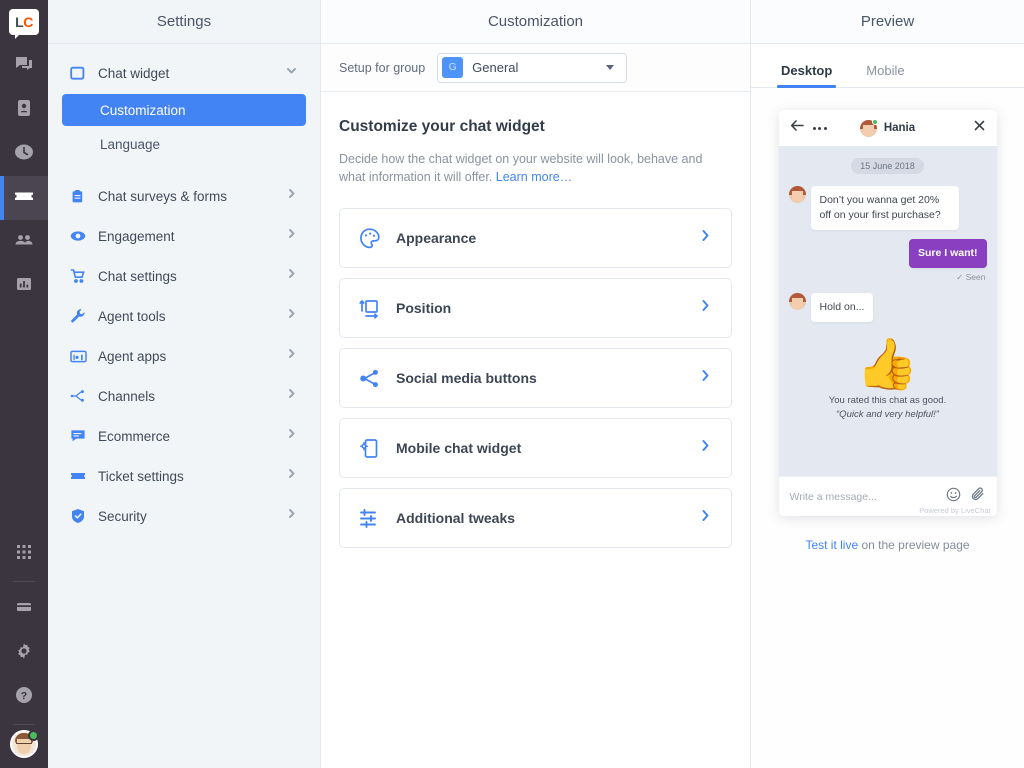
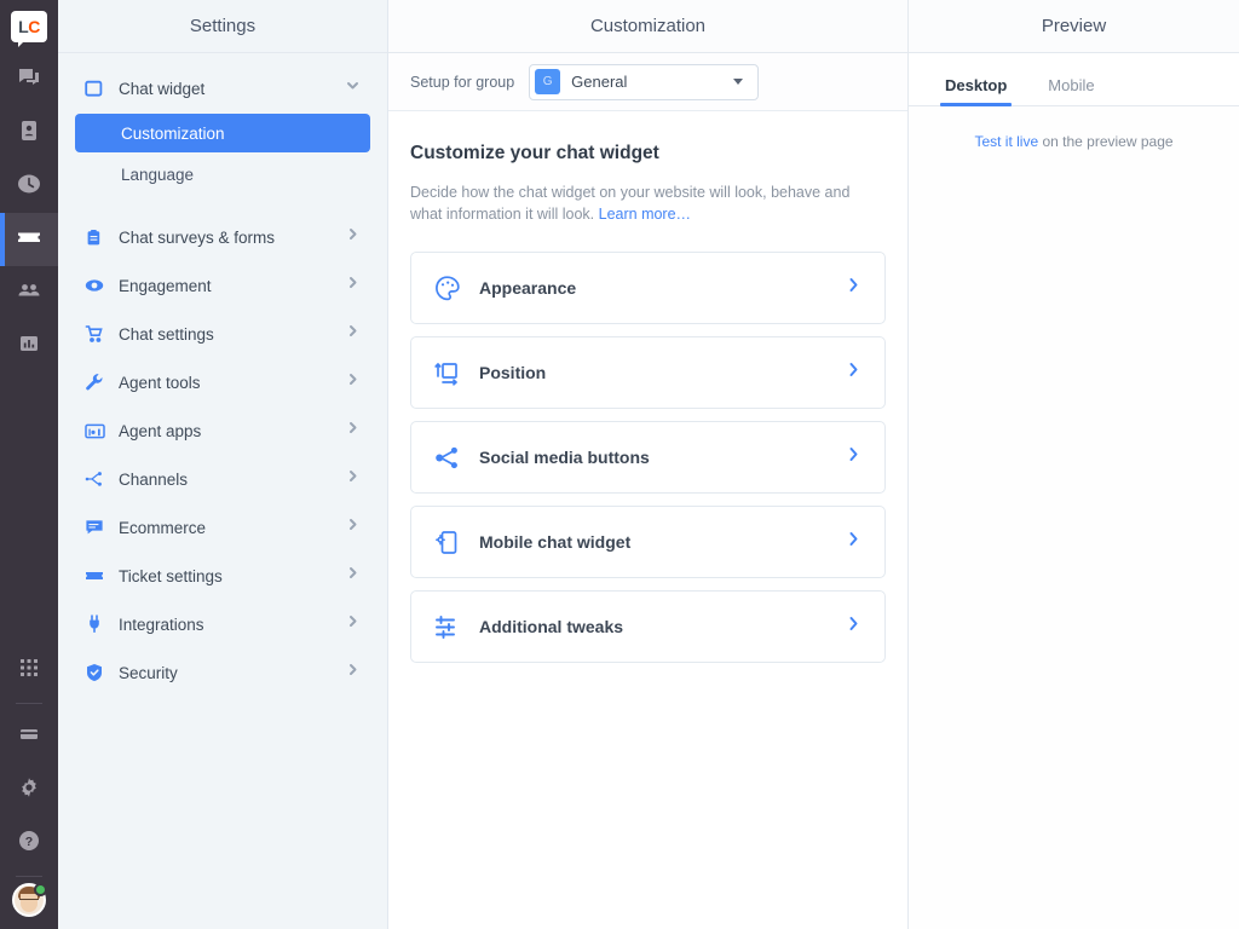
  L
  C
  ?
  Settings
  Chat widget
  Customization
  Language
  Chat surveys & forms
  Engagement
  Chat settings
  Agent tools
  Agent apps
  Channels
  Ecommerce
  Ticket settings
+ Integrations
  Security
  Customization
  Setup for group
  G
  General
  Customize your chat widget
- Decide how the chat widget on your website will look, behave and what information it will offer. Learn more…
+ Decide how the chat widget on your website will look, behave and what information it will look. Learn more…
  Appearance
  Position
  Social media buttons
  Mobile chat widget
  Additional tweaks
  Preview
  Desktop
  Mobile
- Hania
- 15 June 2018
- Don’t you wanna get 20% off on your first purchase?
- Sure I want!
- ✓ Seen
- Hold on...
- 👍
- You rated this chat as good.
- “Quick and very helpful!”
- Write a message...
- Powered by LiveChat
  Test it live on the preview page
